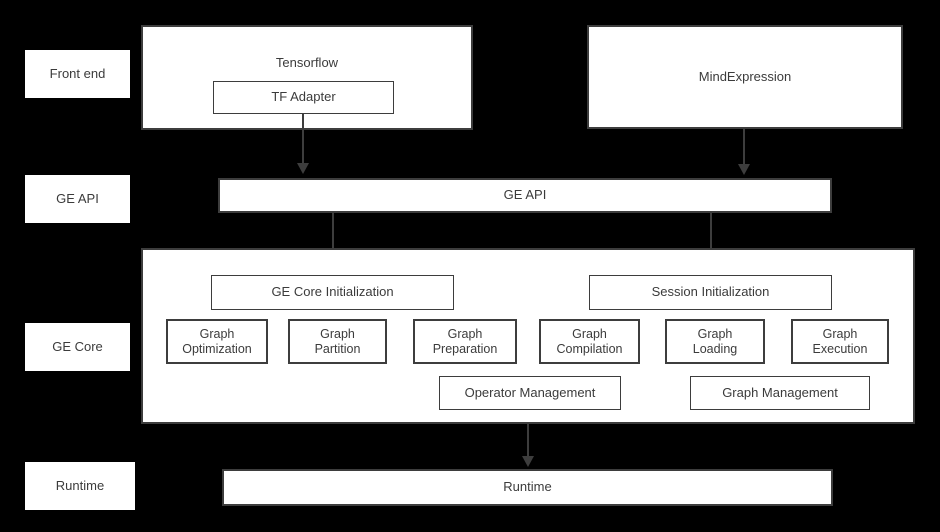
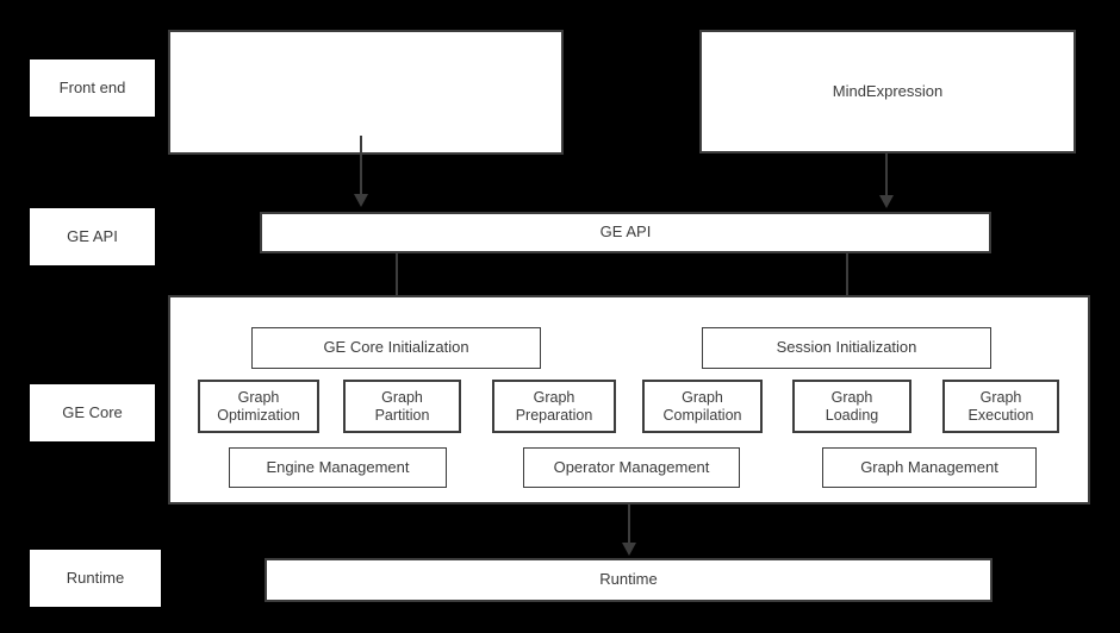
  Front end
  GE API
  GE Core
  Runtime
- Tensorflow
- TF Adapter
  MindExpression
  GE API
  GE Core Initialization
  Session Initialization
  Graph
  Optimization
  Graph
  Partition
  Graph
  Preparation
  Graph
  Compilation
  Graph
  Loading
  Graph
  Execution
+ Engine Management
  Operator Management
  Graph Management
  Runtime
